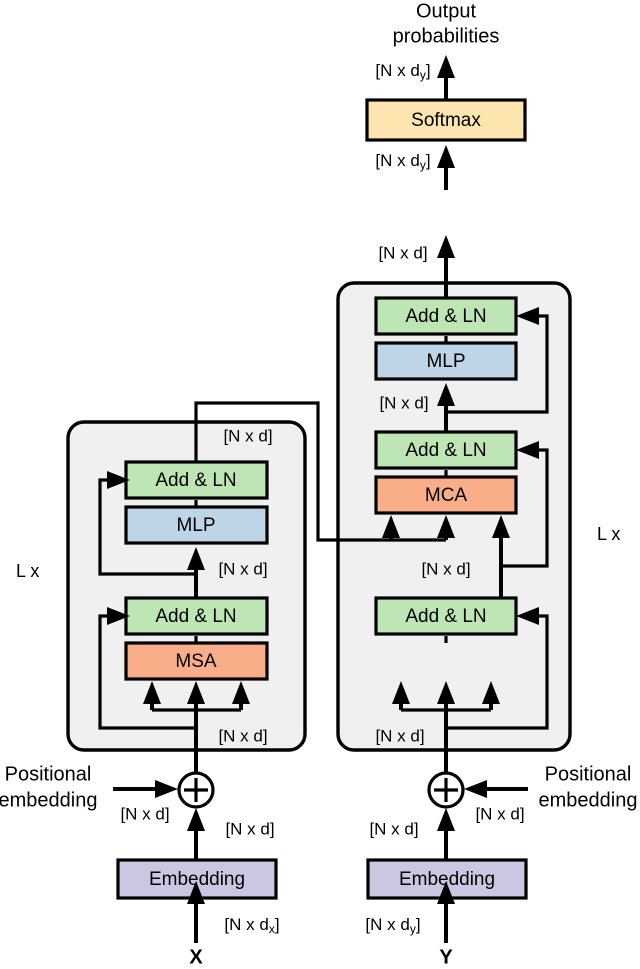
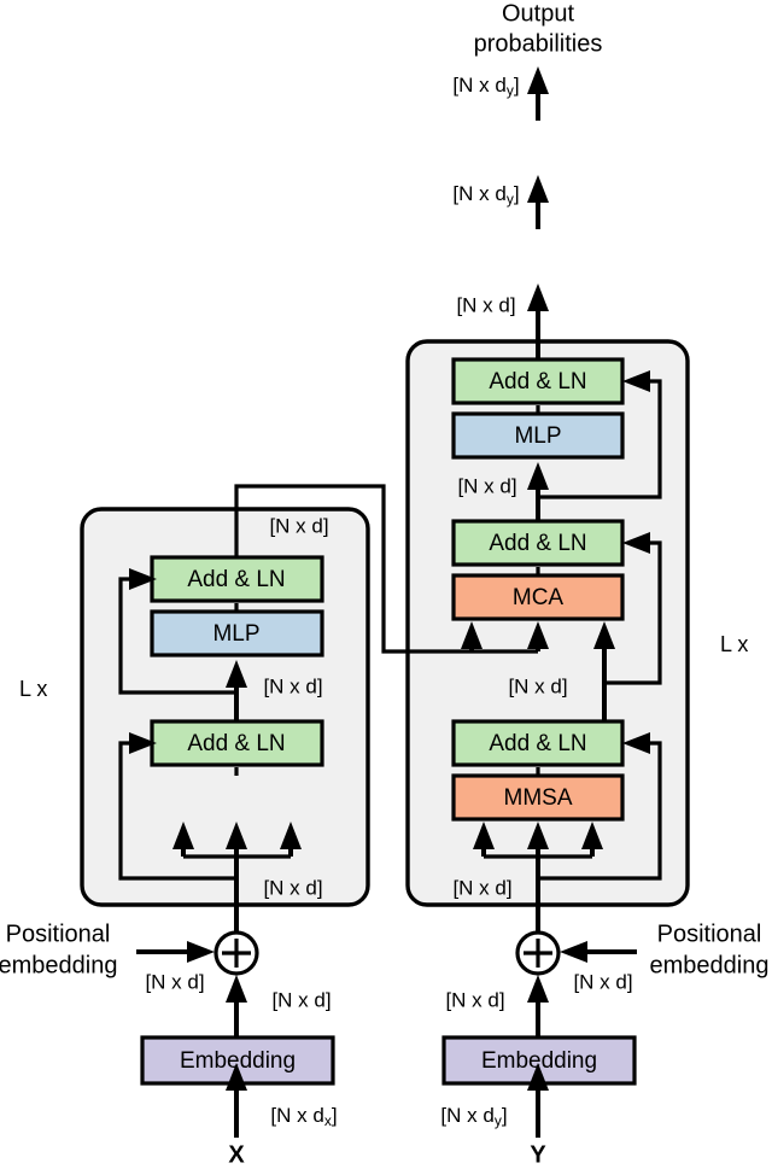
  Output
  probabilities
  [N x dy]
- Softmax
  [N x dy]
  [N x d]
  Add & LN
  MLP
  Add & LN
  MCA
  Add & LN
+ MMSA
  [N x d]
  [N x d]
  [N x d]
  Add & LN
  MLP
  Add & LN
- MSA
  [N x d]
  [N x d]
  [N x d]
  L x
  L x
  Positional
  embedding
  [N x d]
  Positional
  embedding
  [N x d]
  Embedding
  [N x d]
  [N x dx]
  X
  Embedding
  [N x d]
  [N x dy]
  Y
